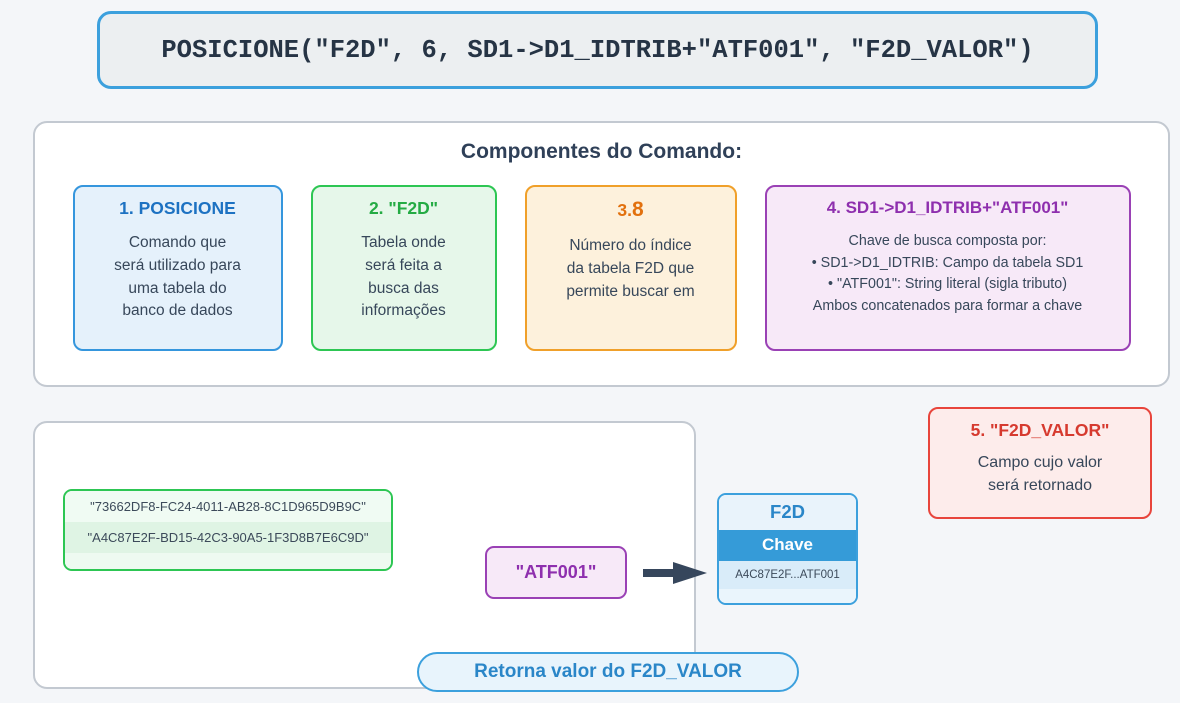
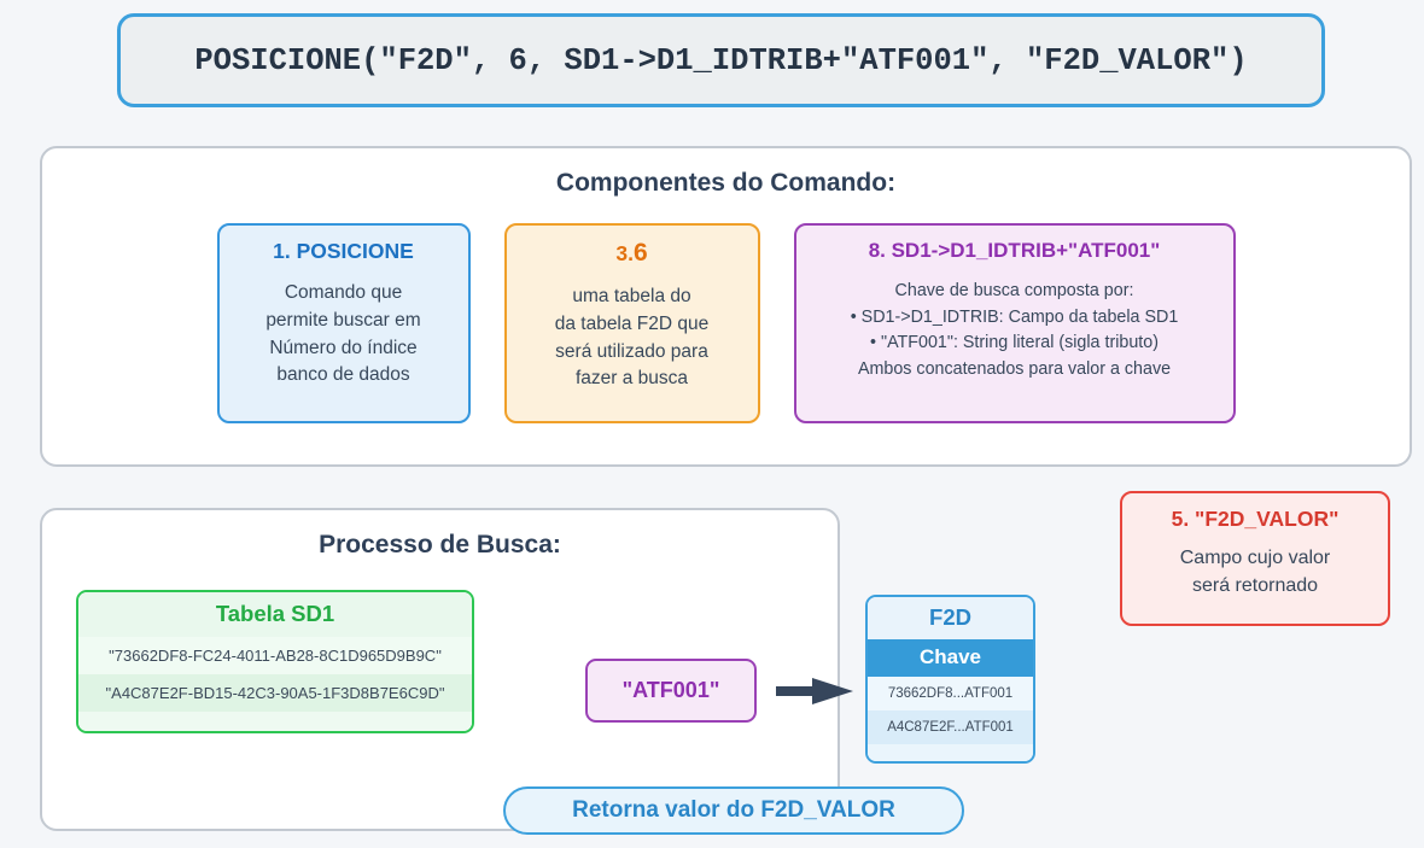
  POSICIONE("F2D", 6, SD1->D1_IDTRIB+"ATF001", "F2D_VALOR")
  Componentes do Comando:
  1. POSICIONE
  Comando que
- será utilizado para
+ permite buscar em
- uma tabela do
+ Número do índice
  banco de dados
- 2. "F2D"
- Tabela onde
- será feita a
- busca das
- informações
- 3.8
+ 3.6
- Número do índice
+ uma tabela do
  da tabela F2D que
- permite buscar em
+ será utilizado para
+ fazer a busca
- 4. SD1->D1_IDTRIB+"ATF001"
+ 8. SD1->D1_IDTRIB+"ATF001"
  Chave de busca composta por:
  • SD1->D1_IDTRIB: Campo da tabela SD1
  • "ATF001": String literal (sigla tributo)
- Ambos concatenados para formar a chave
+ Ambos concatenados para valor a chave
+ Processo de Busca:
+ Tabela SD1
  "73662DF8-FC24-4011-AB28-8C1D965D9B9C"
  "A4C87E2F-BD15-42C3-90A5-1F3D8B7E6C9D"
  "ATF001"
  F2D
  Chave
+ 73662DF8...ATF001
  A4C87E2F...ATF001
  Retorna valor do F2D_VALOR
  5. "F2D_VALOR"
  Campo cujo valor
  será retornado
